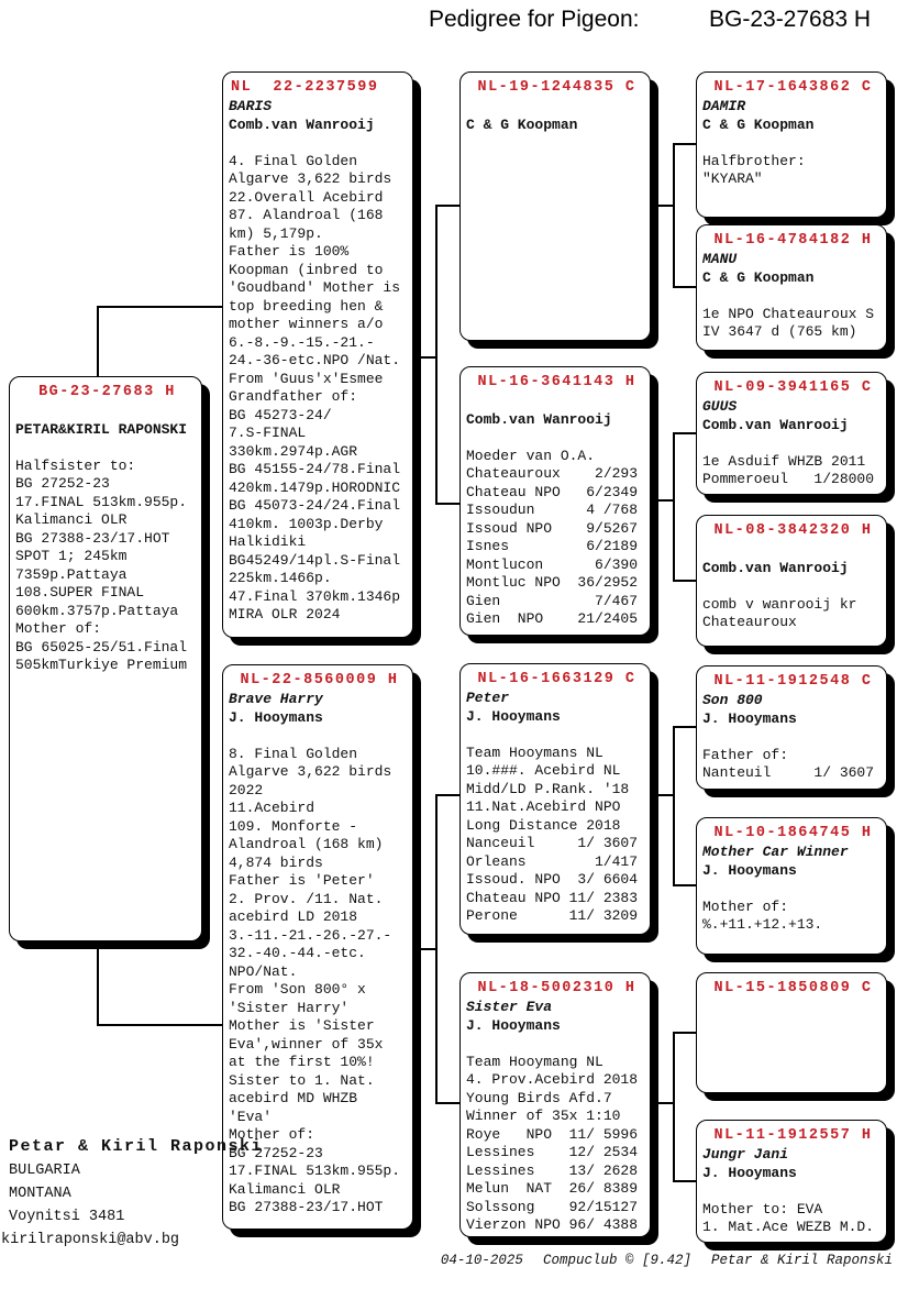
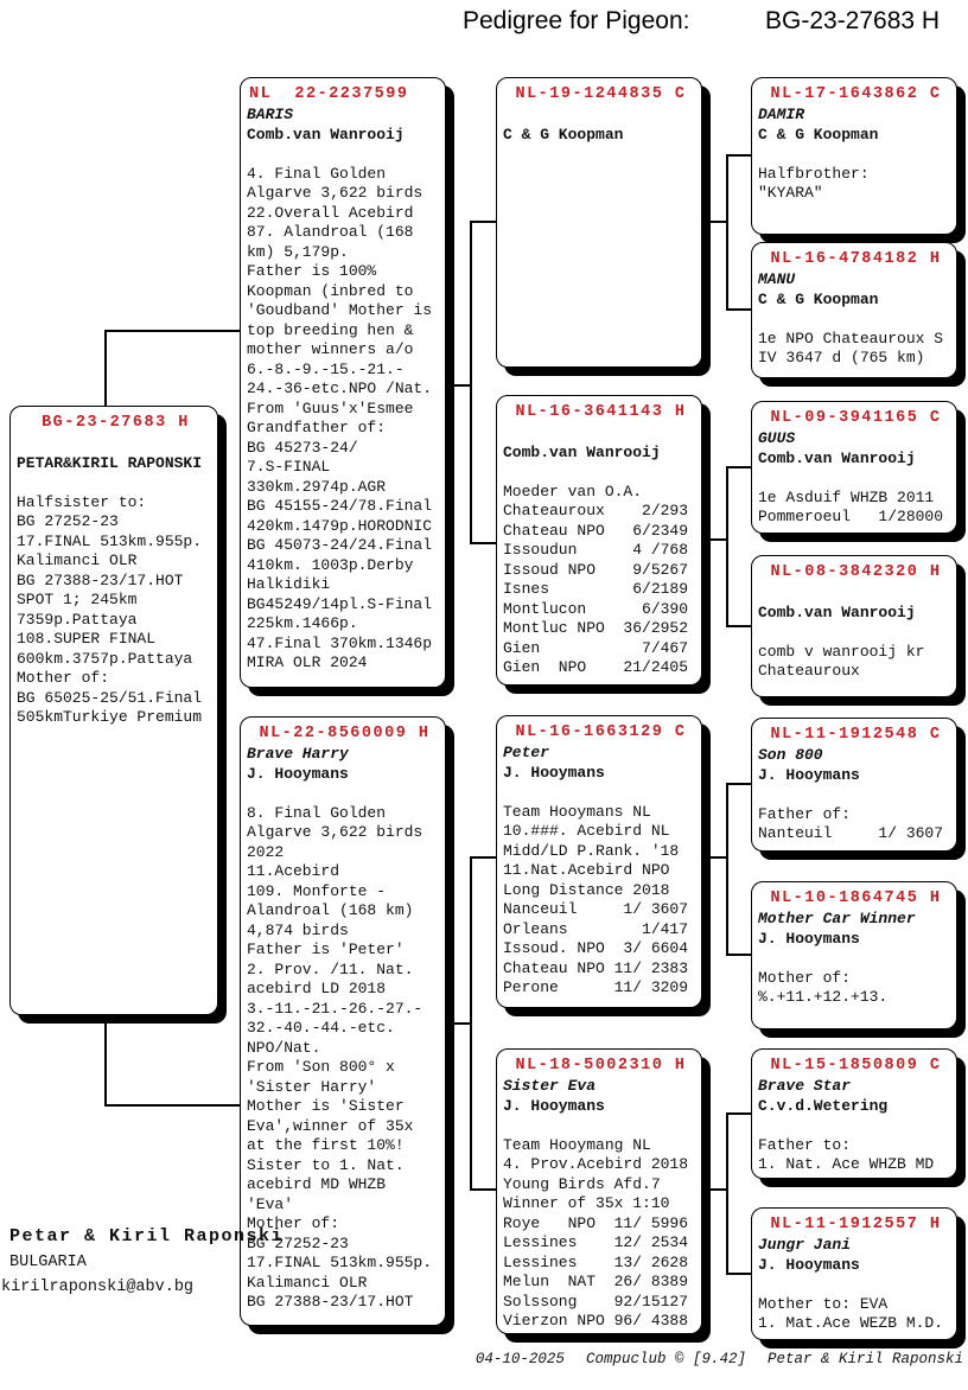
  Pedigree for Pigeon:
  BG-23-27683 H
  BG-23-27683 H
  PETAR&KIRIL RAPONSKI
  Halfsister to:
  BG 27252-23
  17.FINAL 513km.955p.
  Kalimanci OLR
  BG 27388-23/17.HOT
  SPOT 1; 245km
  7359p.Pattaya
  108.SUPER FINAL
  600km.3757p.Pattaya
  Mother of:
  BG 65025-25/51.Final
  505kmTurkiye Premium
  NL 22-2237599
  BARIS
  Comb.van Wanrooij
  4. Final Golden
  Algarve 3,622 birds
  22.Overall Acebird
  87. Alandroal (168
  km) 5,179p.
  Father is 100%
  Koopman (inbred to
  'Goudband' Mother is
  top breeding hen &
  mother winners a/o
  6.-8.-9.-15.-21.-
  24.-36-etc.NPO /Nat.
  From 'Guus'x'Esmee
  Grandfather of:
  BG 45273-24/
  7.S-FINAL
  330km.2974p.AGR
  BG 45155-24/78.Final
  420km.1479p.HORODNIC
  BG 45073-24/24.Final
  410km. 1003p.Derby
  Halkidiki
  BG45249/14pl.S-Final
  225km.1466p.
  47.Final 370km.1346p
  MIRA OLR 2024
  NL-22-8560009 H
  Brave Harry
  J. Hooymans
  8. Final Golden
  Algarve 3,622 birds
  2022
  11.Acebird
  109. Monforte -
  Alandroal (168 km)
  4,874 birds
  Father is 'Peter'
  2. Prov. /11. Nat.
  acebird LD 2018
  3.-11.-21.-26.-27.-
  32.-40.-44.-etc.
  NPO/Nat.
  From 'Son 800° x
  'Sister Harry'
  Mother is 'Sister
  Eva',winner of 35x
  at the first 10%!
  Sister to 1. Nat.
  acebird MD WHZB
  'Eva'
  Mother of:
  BG 27252-23
  17.FINAL 513km.955p.
  Kalimanci OLR
  BG 27388-23/17.HOT
  NL-19-1244835 C
  C & G Koopman
  NL-16-3641143 H
  Comb.van Wanrooij
  Moeder van O.A.
  Chateauroux 2/293
  Chateau NPO 6/2349
  Issoudun 4 /768
  Issoud NPO 9/5267
  Isnes 6/2189
  Montlucon 6/390
  Montluc NPO 36/2952
  Gien 7/467
  Gien NPO 21/2405
  NL-16-1663129 C
  Peter
  J. Hooymans
  Team Hooymans NL
  10.###. Acebird NL
  Midd/LD P.Rank. '18
  11.Nat.Acebird NPO
  Long Distance 2018
  Nanceuil 1/ 3607
  Orleans 1/417
  Issoud. NPO 3/ 6604
  Chateau NPO 11/ 2383
  Perone 11/ 3209
  NL-18-5002310 H
  Sister Eva
  J. Hooymans
  Team Hooymang NL
  4. Prov.Acebird 2018
  Young Birds Afd.7
  Winner of 35x 1:10
  Roye NPO 11/ 5996
  Lessines 12/ 2534
  Lessines 13/ 2628
  Melun NAT 26/ 8389
  Solssong 92/15127
  Vierzon NPO 96/ 4388
  NL-17-1643862 C
  DAMIR
  C & G Koopman
  Halfbrother:
  "KYARA"
  NL-16-4784182 H
  MANU
  C & G Koopman
  1e NPO Chateauroux S
  IV 3647 d (765 km)
  NL-09-3941165 C
  GUUS
  Comb.van Wanrooij
  1e Asduif WHZB 2011
  Pommeroeul 1/28000
  NL-08-3842320 H
  Comb.van Wanrooij
  comb v wanrooij kr
  Chateauroux
  NL-11-1912548 C
  Son 800
  J. Hooymans
  Father of:
  Nanteuil 1/ 3607
  NL-10-1864745 H
  Mother Car Winner
  J. Hooymans
  Mother of:
  %.+11.+12.+13.
  NL-15-1850809 C
+ Brave Star
+ C.v.d.Wetering
+ Father to:
+ 1. Nat. Ace WHZB MD
  NL-11-1912557 H
  Jungr Jani
  J. Hooymans
  Mother to: EVA
  1. Mat.Ace WEZB M.D.
  Petar & Kiril Raponski
  BULGARIA
- MONTANA
- Voynitsi 3481
  kirilraponski@abv.bg
  04-10-2025
  Compuclub © [9.42]
  Petar & Kiril Raponski
